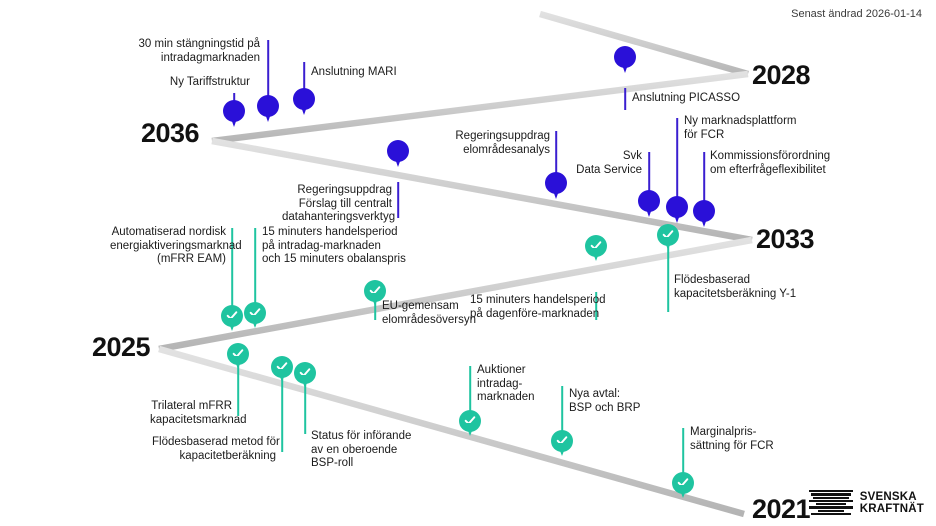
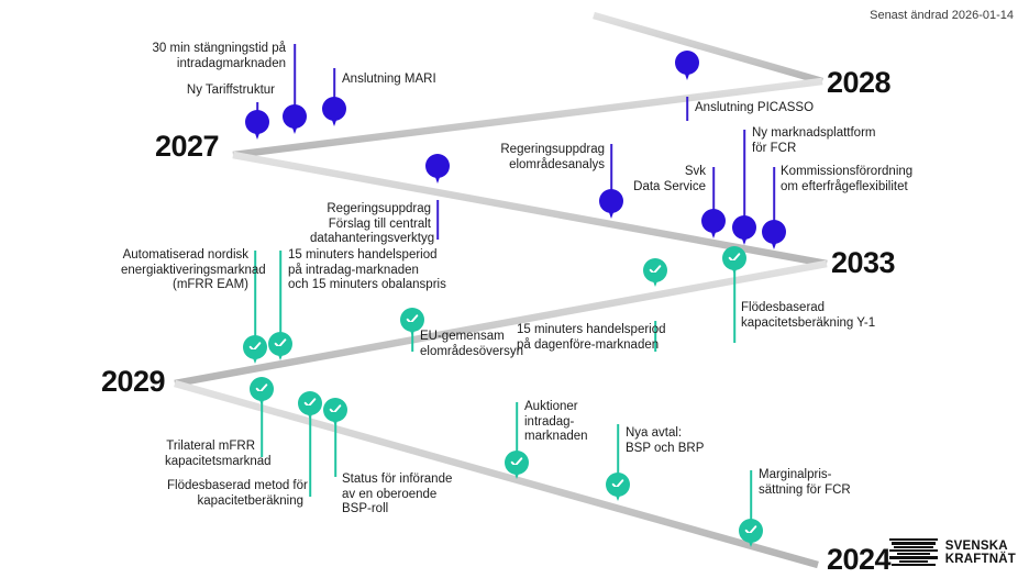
  Senast ändrad 2026-01-14
  2028
- 2036
+ 2027
  2033
- 2025
+ 2029
- 2021
+ 2024
  Ny Tariffstruktur
  30 min stängningstid på
  intradagmarknaden
  Anslutning MARI
  Anslutning PICASSO
  Regeringsuppdrag
  Förslag till centralt
  datahanteringsverktyg
  Regeringsuppdrag
  elområdesanalys
  Svk
  Data Service
  Ny marknadsplattform
  för FCR
  Kommissionsförordning
  om efterfrågeflexibilitet
  Automatiserad nordisk
  energiaktiveringsmarknad
  (mFRR EAM)
  15 minuters handelsperiod
  på intradag-marknaden
  och 15 minuters obalanspris
  EU-gemensam
  elområdesöversyn
  15 minuters handelsperiod
  på dagenföre-marknaden
  Flödesbaserad
  kapacitetsberäkning Y-1
  Trilateral mFRR
  kapacitetsmarknad
  Flödesbaserad metod för
  kapacitetberäkning
  Status för införande
  av en oberoende
  BSP-roll
  Auktioner
  intradag-
  marknaden
  Nya avtal:
  BSP och BRP
  Marginalpris-
  sättning för FCR
  SVENSKA
  KRAFTNÄT
